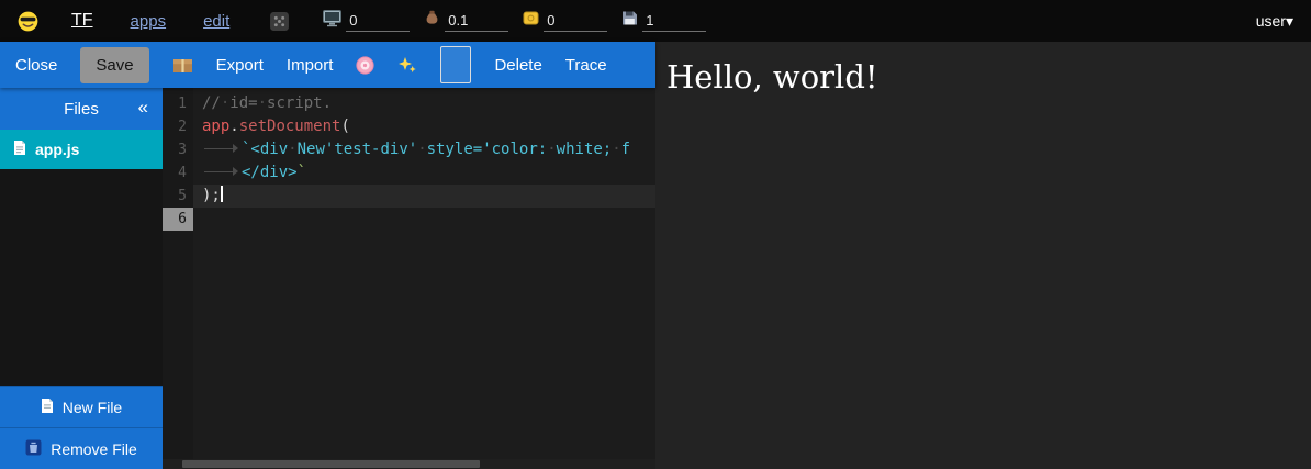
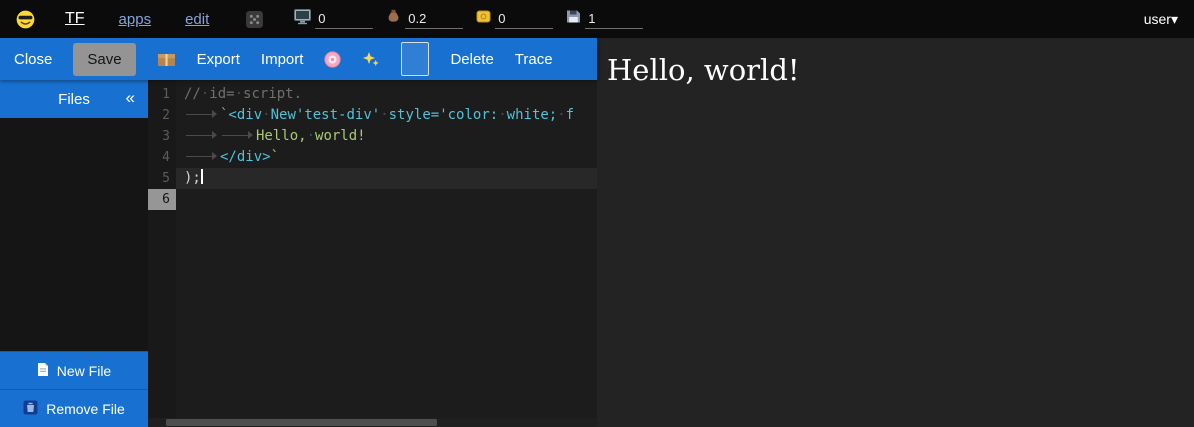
  TF
  apps
  edit
  0
- 0.1
+ 0.2
  0
  1
  user▾
  Close
  Save
  Export
  Import
  Delete
  Trace
  Files
  «
- app.js
  New File
  Remove File
  1
  2
  3
  4
  5
  6
  //·id=·script.
- app.setDocument(
  `<div·New'test-div'·style='color:·white;·f
+ Hello,·world!
  </div>`
  );
  Hello, world!
